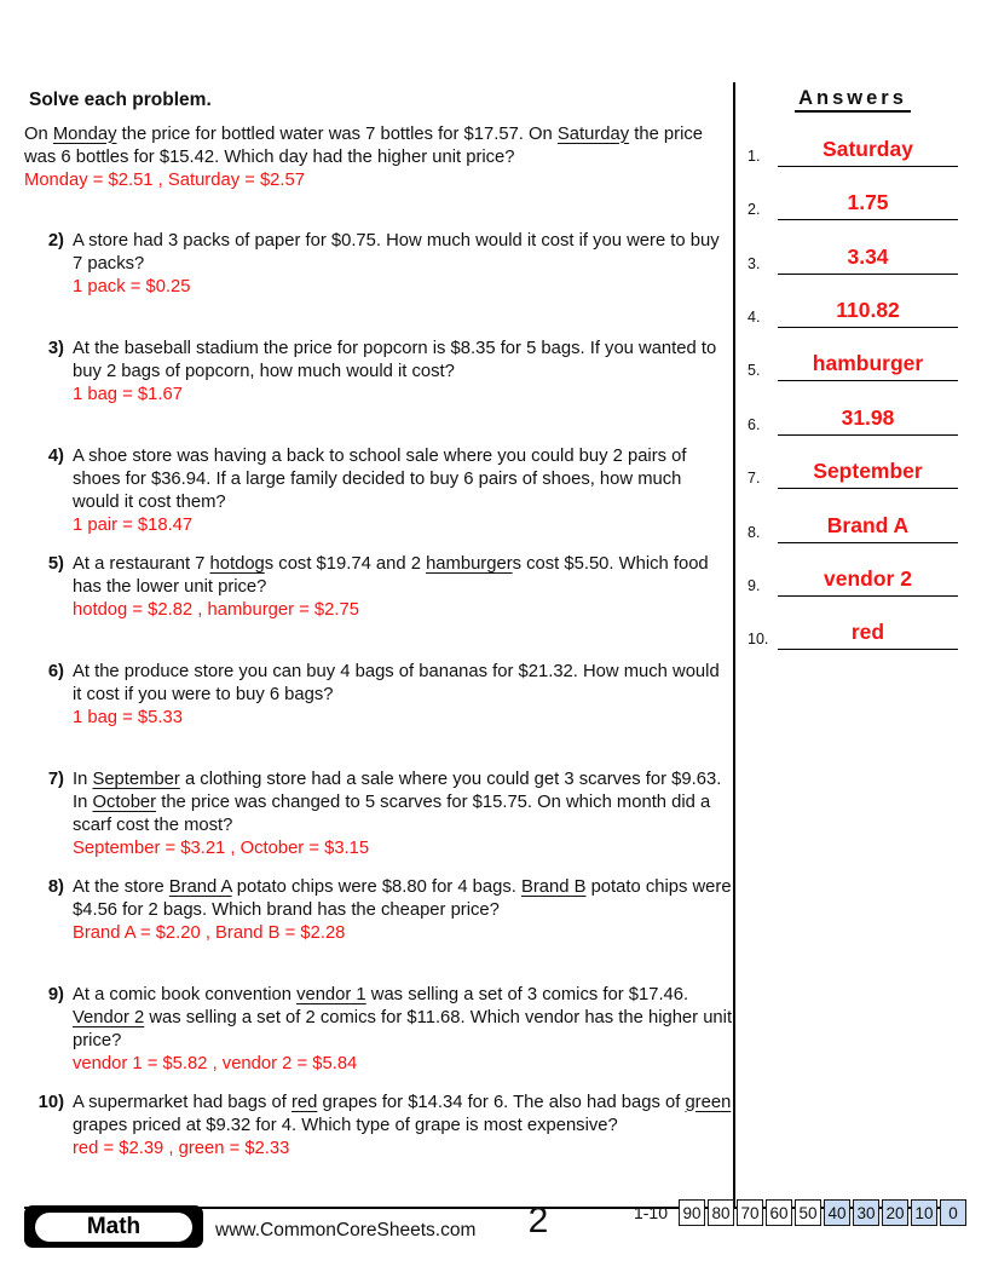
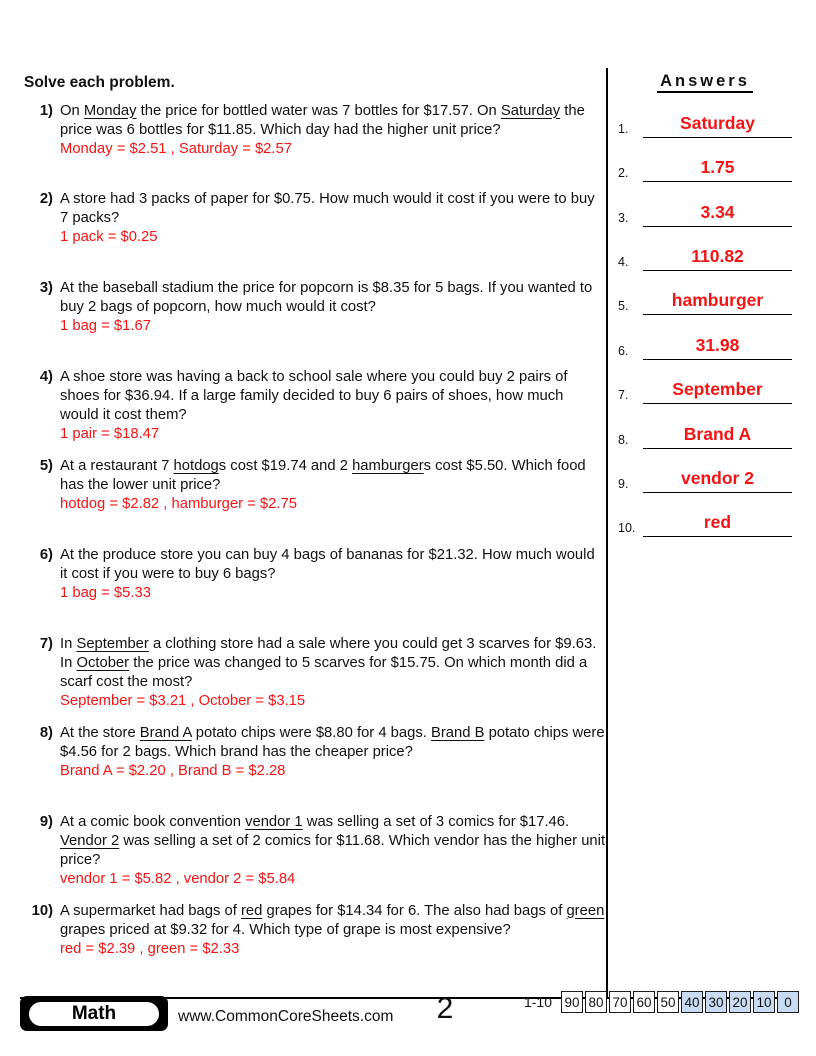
  Solve each problem.
+ 1)
- On Monday the price for bottled water was 7 bottles for $17.57. On Saturday the price was 6 bottles for $15.42. Which day had the higher unit price?
+ On Monday the price for bottled water was 7 bottles for $17.57. On Saturday the price was 6 bottles for $11.85. Which day had the higher unit price?
  Monday = $2.51 , Saturday = $2.57
  2)
  A store had 3 packs of paper for $0.75. How much would it cost if you were to buy 7 packs?
  1 pack = $0.25
  3)
  At the baseball stadium the price for popcorn is $8.35 for 5 bags. If you wanted to buy 2 bags of popcorn, how much would it cost?
  1 bag = $1.67
  4)
  A shoe store was having a back to school sale where you could buy 2 pairs of shoes for $36.94. If a large family decided to buy 6 pairs of shoes, how much would it cost them?
  1 pair = $18.47
  5)
  At a restaurant 7 hotdogs cost $19.74 and 2 hamburgers cost $5.50. Which food has the lower unit price?
  hotdog = $2.82 , hamburger = $2.75
  6)
  At the produce store you can buy 4 bags of bananas for $21.32. How much would it cost if you were to buy 6 bags?
  1 bag = $5.33
  7)
  In September a clothing store had a sale where you could get 3 scarves for $9.63. In October the price was changed to 5 scarves for $15.75. On which month did a scarf cost the most?
  September = $3.21 , October = $3.15
  8)
  At the store Brand A potato chips were $8.80 for 4 bags. Brand B potato chips were $4.56 for 2 bags. Which brand has the cheaper price?
  Brand A = $2.20 , Brand B = $2.28
  9)
  At a comic book convention vendor 1 was selling a set of 3 comics for $17.46. Vendor 2 was selling a set of 2 comics for $11.68. Which vendor has the higher unit price?
  vendor 1 = $5.82 , vendor 2 = $5.84
  10)
  A supermarket had bags of red grapes for $14.34 for 6. The also had bags of green grapes priced at $9.32 for 4. Which type of grape is most expensive?
  red = $2.39 , green = $2.33
  Answers
  1.
  Saturday
  2.
  1.75
  3.
  3.34
  4.
  110.82
  5.
  hamburger
  6.
  31.98
  7.
  September
  8.
  Brand A
  9.
  vendor 2
  10.
  red
  Math
  www.CommonCoreSheets.com
  2
  1-10
  90
  80
  70
  60
  50
  40
  30
  20
  10
  0
